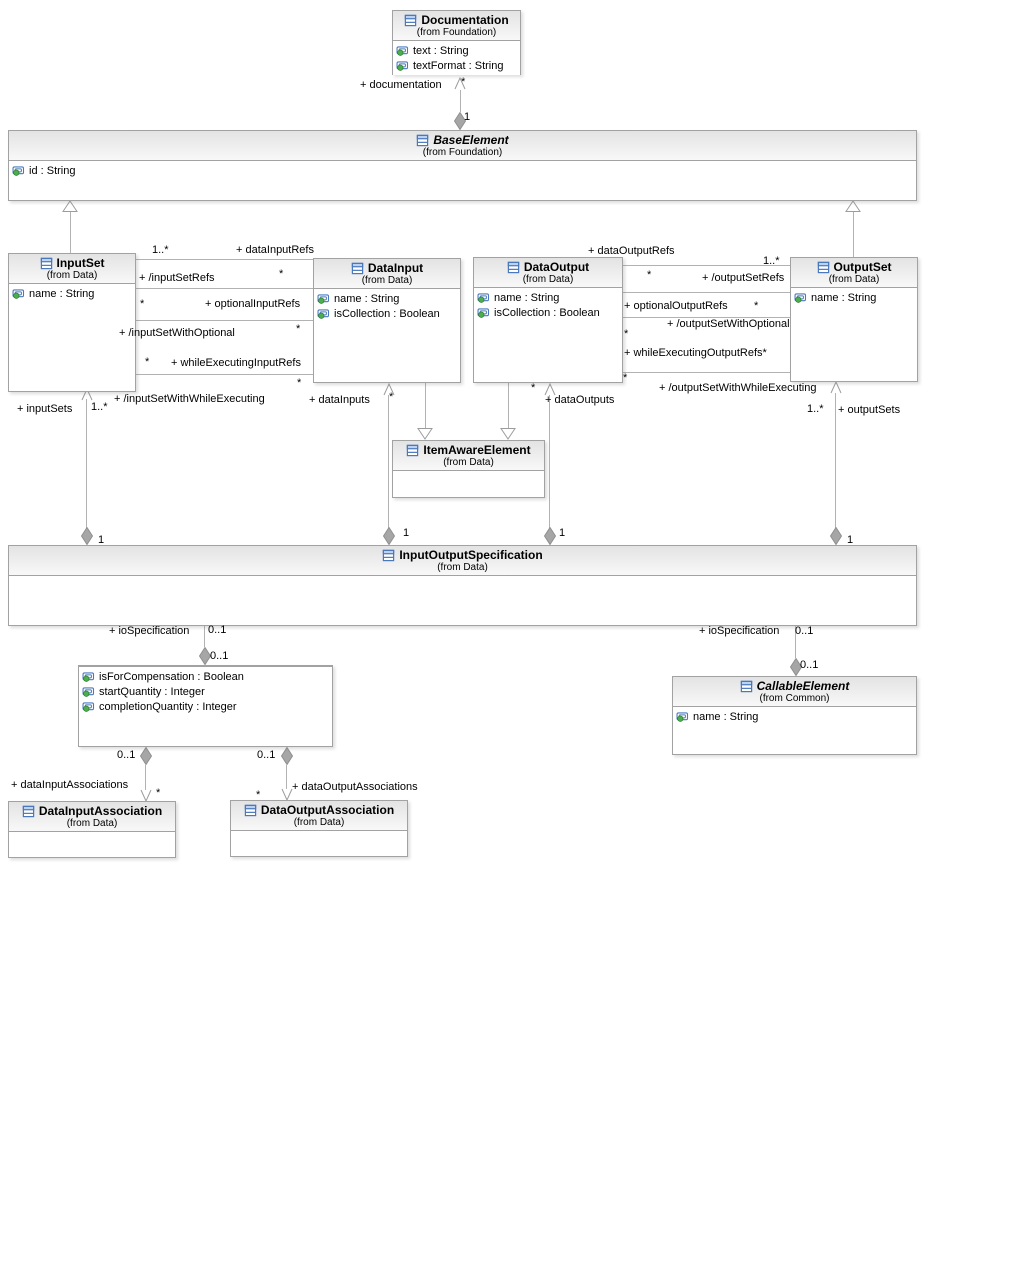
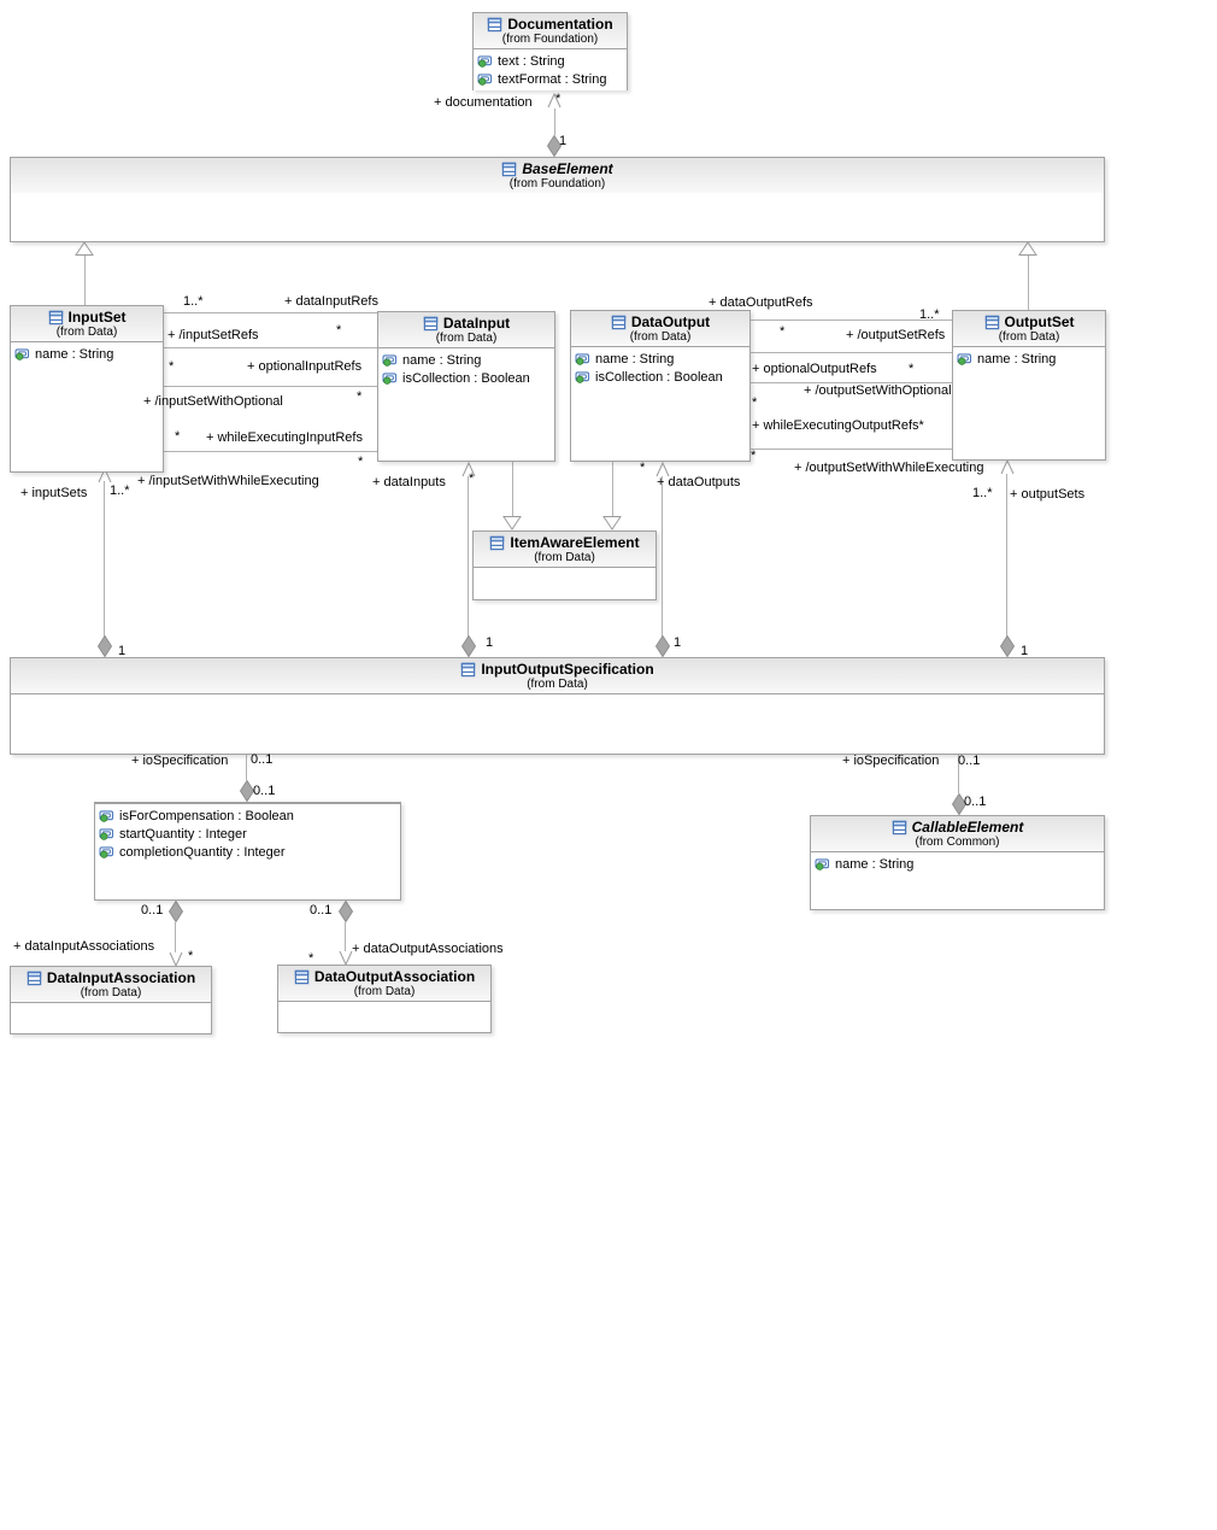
  Documentation
  (from Foundation)
  text : String
  textFormat : String
  BaseElement
  (from Foundation)
- id : String
  InputSet
  (from Data)
  name : String
  DataInput
  (from Data)
  name : String
  isCollection : Boolean
  DataOutput
  (from Data)
  name : String
  isCollection : Boolean
  OutputSet
  (from Data)
  name : String
  ItemAwareElement
  (from Data)
  InputOutputSpecification
  (from Data)
  isForCompensation : Boolean
  startQuantity : Integer
  completionQuantity : Integer
  CallableElement
  (from Common)
  name : String
  DataInputAssociation
  (from Data)
  DataOutputAssociation
  (from Data)
  + documentation
  *
  1
  1..*
  + dataInputRefs
  + /inputSetRefs
  *
  *
  + optionalInputRefs
  + /inputSetWithOptional
  *
  *
  + whileExecutingInputRefs
  *
  + /inputSetWithWhileExecuting
  + inputSets
  1..*
  1
  + dataInputs
  *
  1
  + dataOutputRefs
  1..*
  *
  + /outputSetRefs
  + optionalOutputRefs
  *
  + /outputSetWithOptional
  *
  + whileExecutingOutputRefs*
  *
  + /outputSetWithWhileExecuting
  1..*
  + outputSets
  1
  *
  + dataOutputs
  1
  + ioSpecification
  0..1
  0..1
  + ioSpecification
  0..1
  0..1
  0..1
  0..1
  + dataInputAssociations
  *
  *
  + dataOutputAssociations
